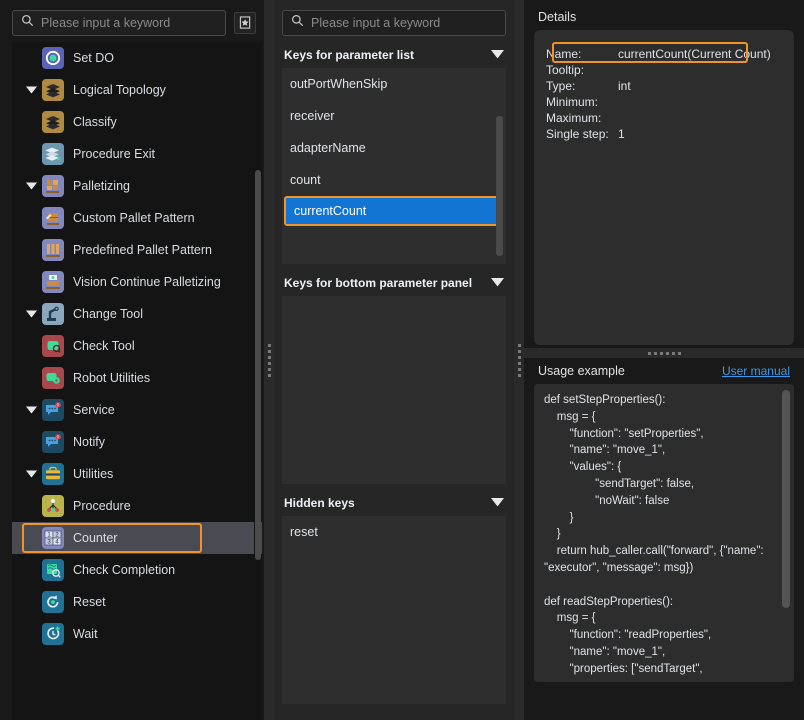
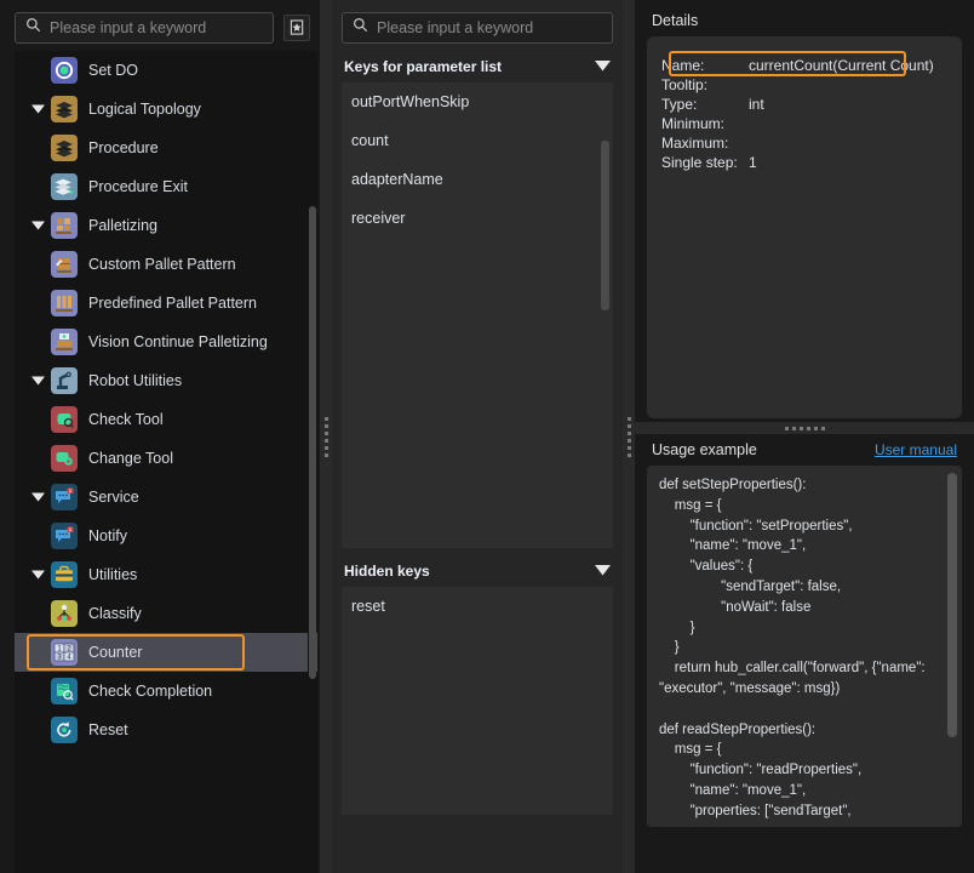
  Please input a keyword
  Set DO
  Logical Topology
- Classify
+ Procedure
  Procedure Exit
  Palletizing
  Custom Pallet Pattern
  Predefined Pallet Pattern
  Vision Continue Palletizing
- Change Tool
+ Robot Utilities
  Check Tool
- Robot Utilities
+ Change Tool
  Service
  Notify
  Utilities
- Procedure
+ Classify
  Counter
  Check Completion
  Reset
- Wait
  Please input a keyword
  Keys for parameter list
  outPortWhenSkip
- receiver
+ count
  adapterName
- count
+ receiver
- currentCount
- Keys for bottom parameter panel
  Hidden keys
  reset
  Details
  Name:
  currentCount(Current Count)
  Tooltip:
  Type:
  int
  Minimum:
  Maximum:
  Single step:
  1
  Usage example
  User manual
  def setStepProperties():
  msg = {
  "function": "setProperties",
  "name": "move_1",
  "values": {
  "sendTarget": false,
  "noWait": false
  }
  }
  return hub_caller.call("forward", {"name": "executor", "message": msg})
  def readStepProperties():
  msg = {
  "function": "readProperties",
  "name": "move_1",
  "properties: ["sendTarget",
